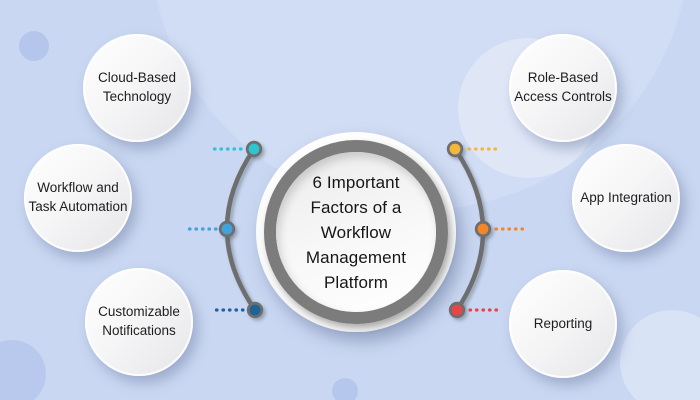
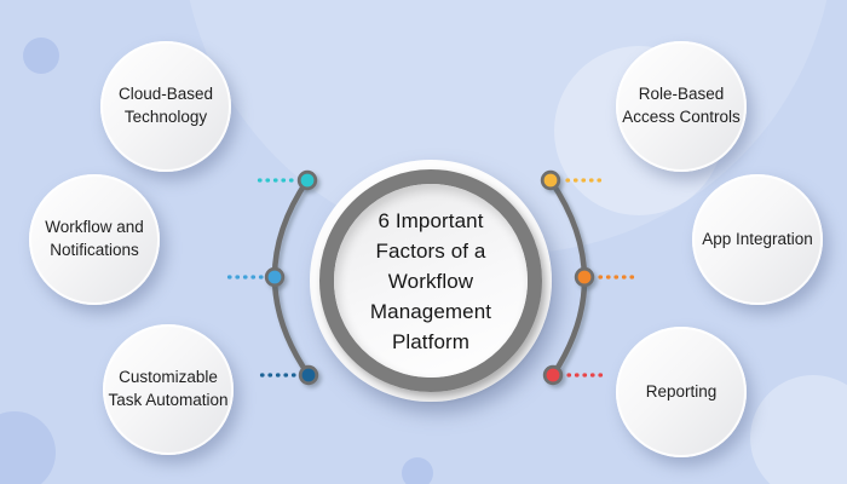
  Cloud-Based
  Technology
  Workflow and
- Task Automation
+ Notifications
  Customizable
- Notifications
+ Task Automation
  Role-Based
  Access Controls
  App Integration
  Reporting
  6 Important
  Factors of a
  Workflow
  Management
  Platform
